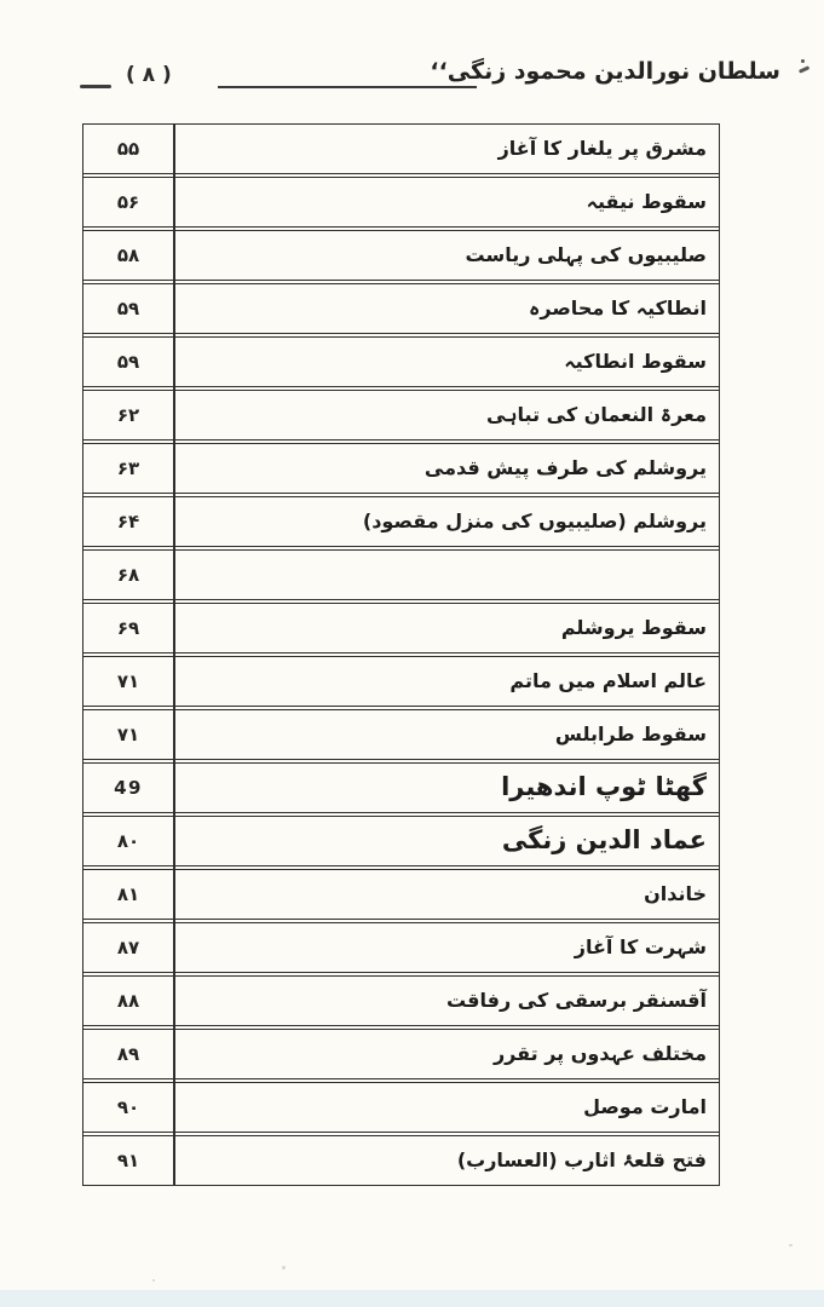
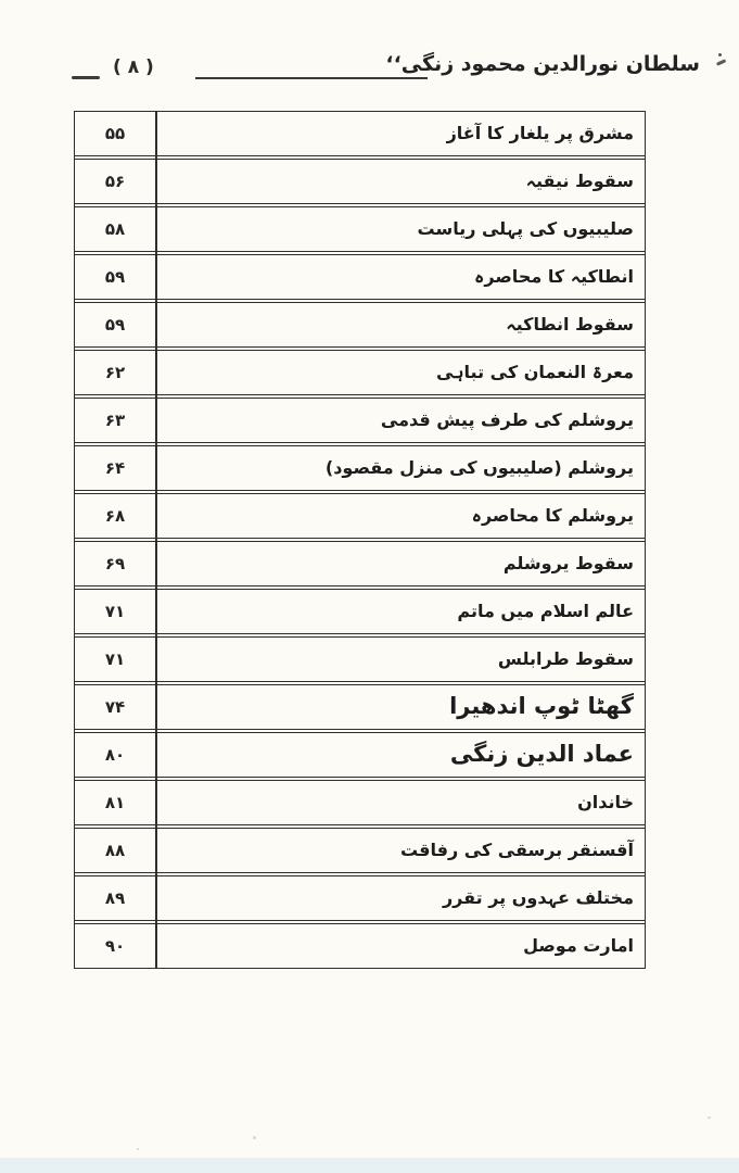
  ( ۸ )
  سلطان نورالدین محمود زنگی‘‘
  ۵۵
  مشرق پر یلغار کا آغاز
  ۵۶
  سقوط نیقیہ
  ۵۸
  صلیبیوں کی پہلی ریاست
  ۵۹
  انطاکیہ کا محاصرہ
  ۵۹
  سقوط انطاکیہ
  ۶۲
  معرۃ النعمان کی تباہی
  ۶۳
  یروشلم کی طرف پیش قدمی
  ۶۴
  یروشلم (صلیبیوں کی منزل مقصود)
  ۶۸
+ یروشلم کا محاصرہ
  ۶۹
  سقوط یروشلم
  ۷۱
  عالم اسلام میں ماتم
  ۷۱
  سقوط طرابلس
- 49
+ ۷۴
  گھٹا ٹوپ اندھیرا
  ۸۰
  عماد الدین زنگی
  ۸۱
  خاندان
- ۸۷
- شہرت کا آغاز
  ۸۸
  آقسنقر برسقی کی رفاقت
  ۸۹
  مختلف عہدوں پر تقرر
  ۹۰
  امارت موصل
- ۹۱
- فتح قلعۂ اثارب (العسارب)
